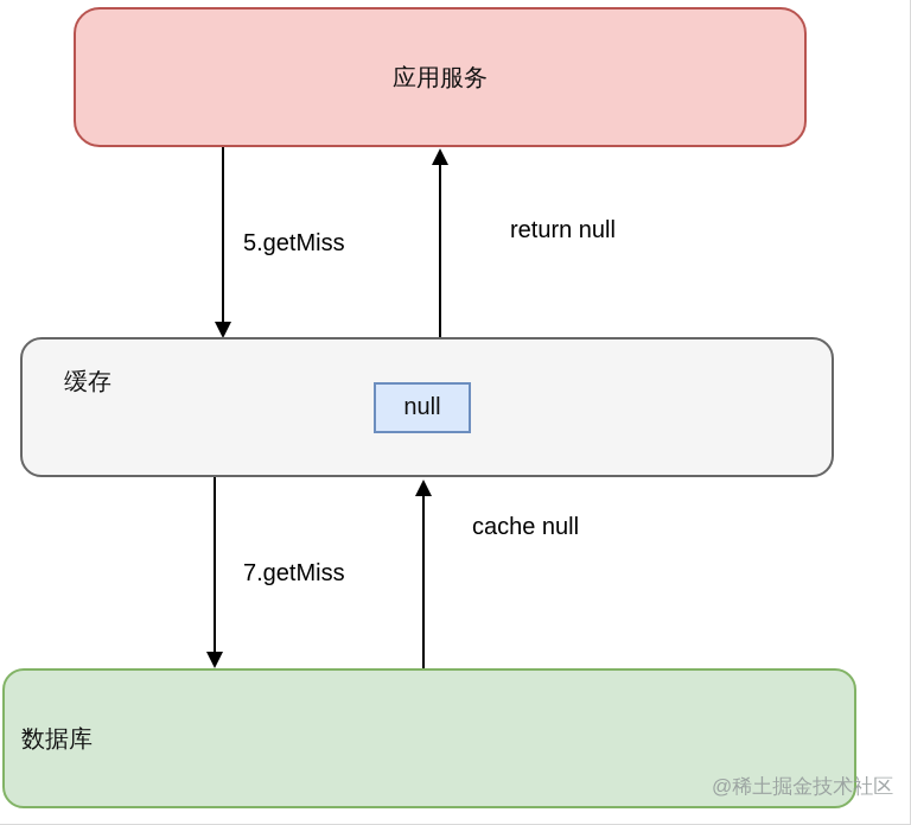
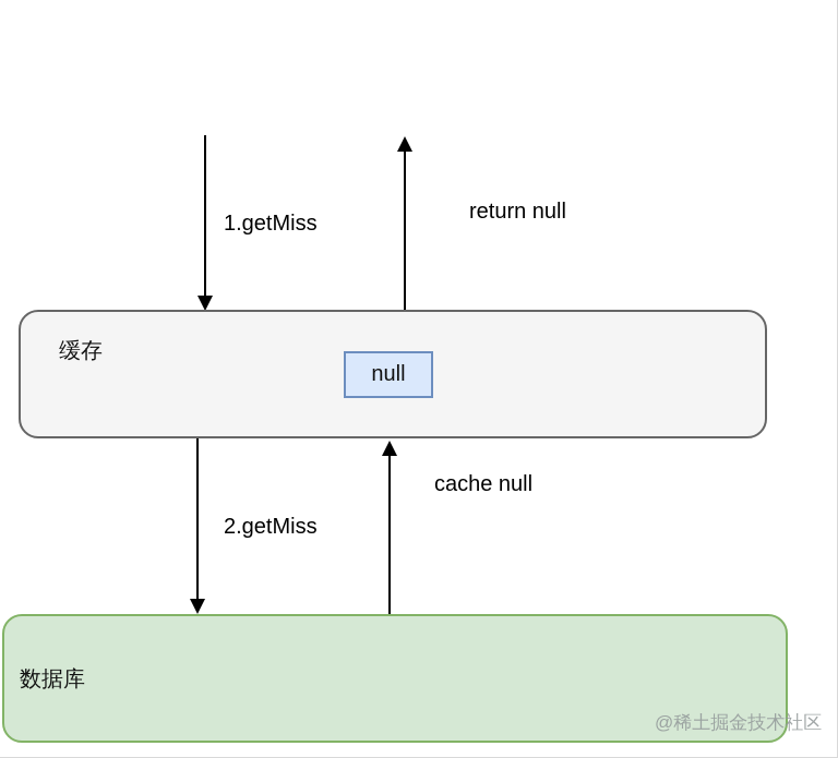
- 应用服务
- 5.getMiss
+ 1.getMiss
  return null
  缓存
  null
- 7.getMiss
+ 2.getMiss
  cache null
  数据库
  @稀土掘金技术社区
